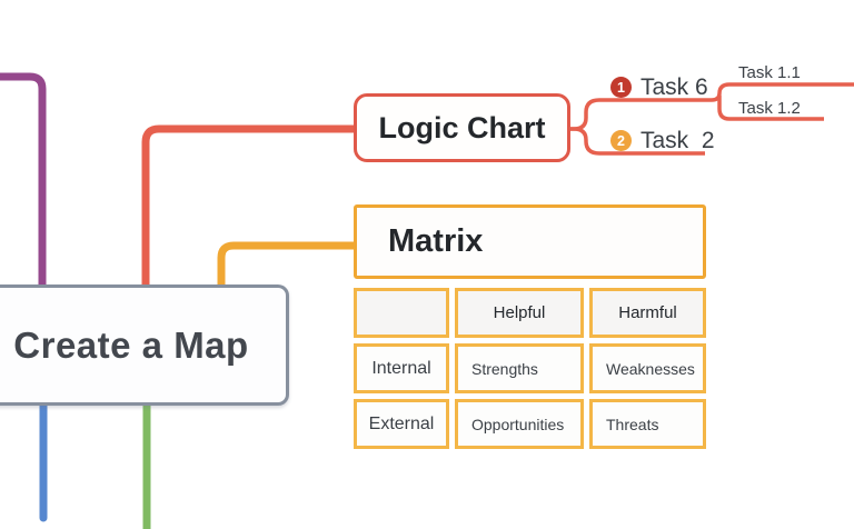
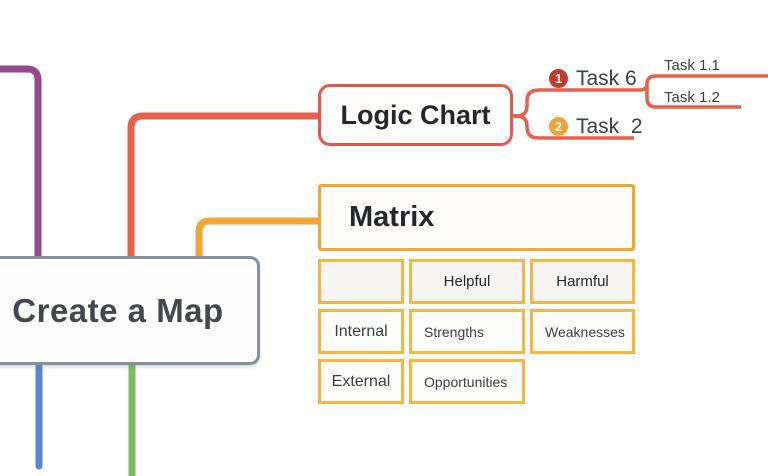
  Create a Map
  Logic Chart
  1
  Task 6
  2
  Task 2
  Task 1.1
  Task 1.2
  Matrix
  Helpful
  Harmful
  Internal
  Strengths
  Weaknesses
  External
  Opportunities
- Threats
